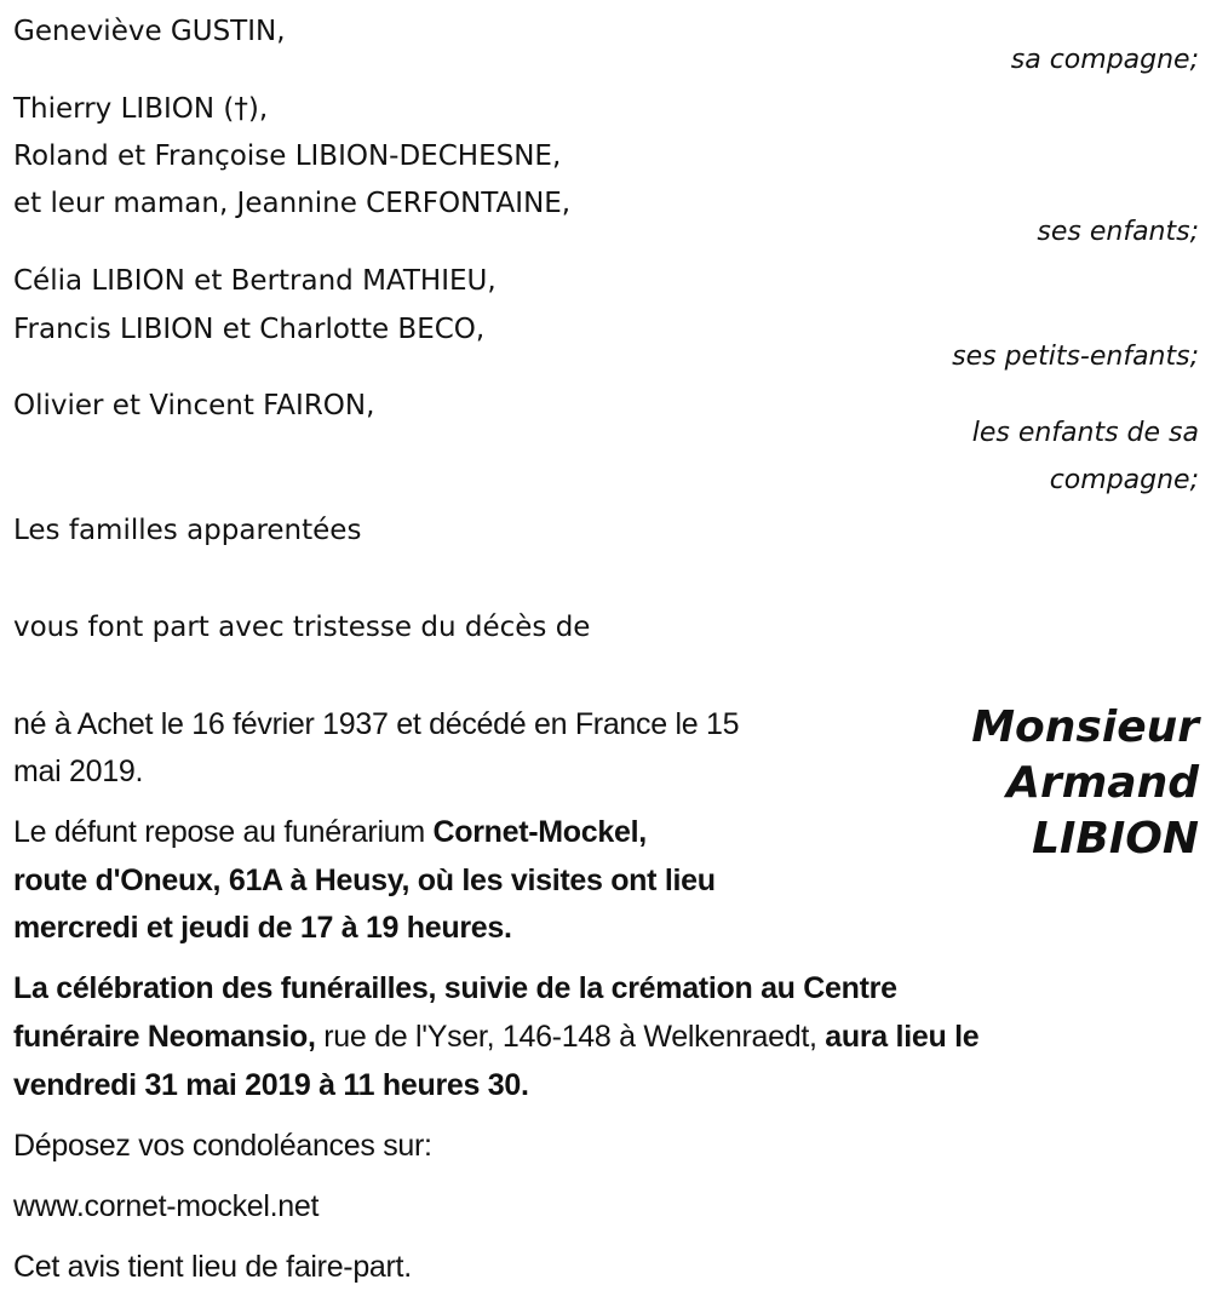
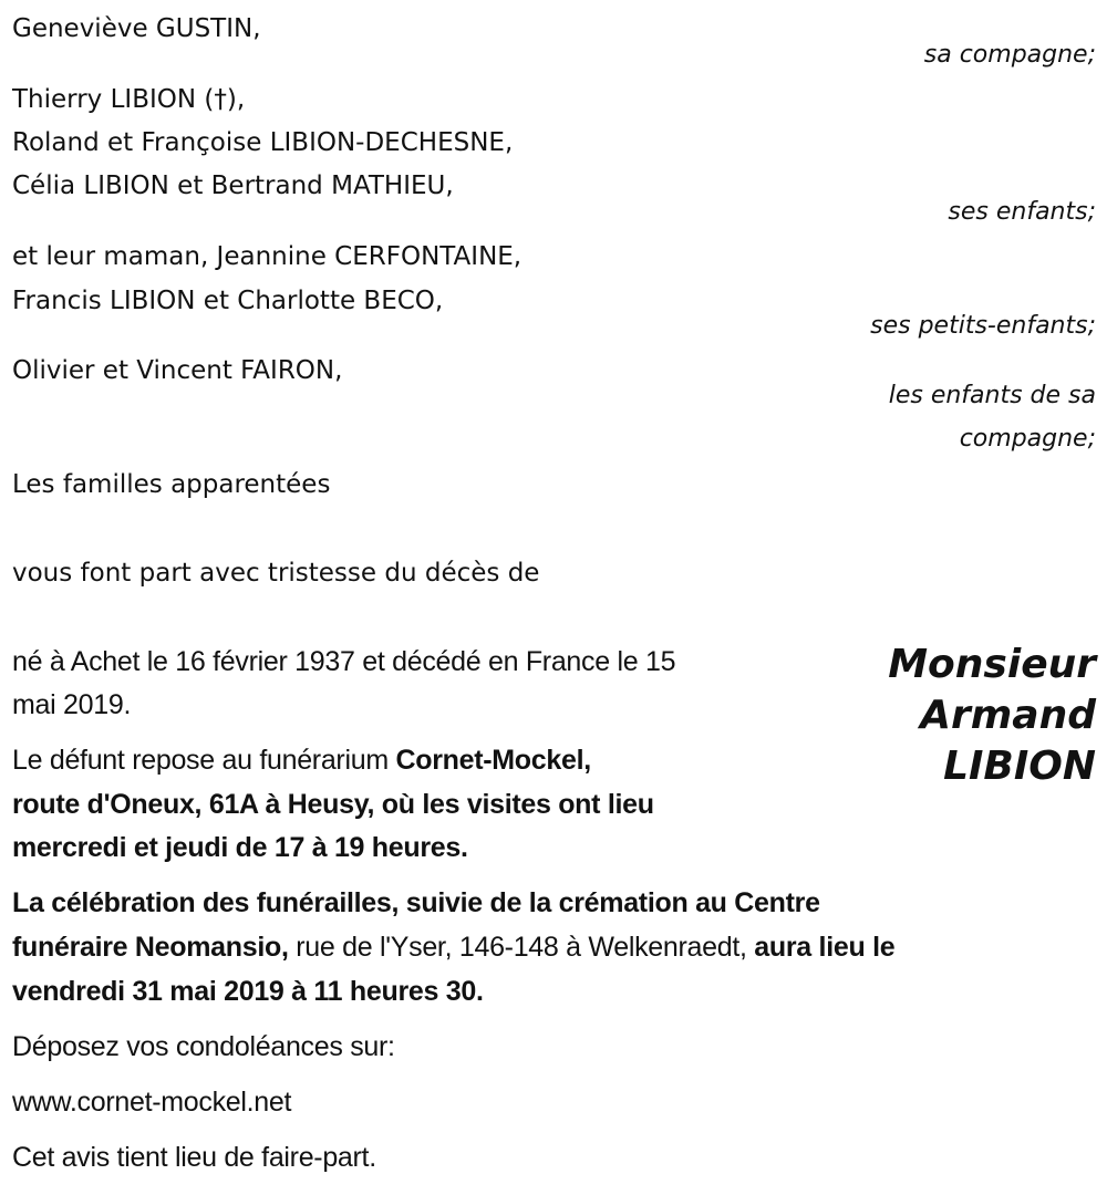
  Geneviève GUSTIN,
  sa compagne;
  Thierry LIBION (†),
  Roland et Françoise LIBION-DECHESNE,
- et leur maman, Jeannine CERFONTAINE,
+ Célia LIBION et Bertrand MATHIEU,
  ses enfants;
- Célia LIBION et Bertrand MATHIEU,
+ et leur maman, Jeannine CERFONTAINE,
  Francis LIBION et Charlotte BECO,
  ses petits-enfants;
  Olivier et Vincent FAIRON,
  les enfants de sa
  compagne;
  Les familles apparentées
  vous font part avec tristesse du décès de
  Monsieur
  Armand
  LIBION
  né à Achet le 16 février 1937 et décédé en France le 15
  mai 2019.
  Le défunt repose au funérarium Cornet-Mockel,
  route d'Oneux, 61A à Heusy, où les visites ont lieu
  mercredi et jeudi de 17 à 19 heures.
  La célébration des funérailles, suivie de la crémation au Centre
  funéraire Neomansio, rue de l'Yser, 146-148 à Welkenraedt, aura lieu le
  vendredi 31 mai 2019 à 11 heures 30.
  Déposez vos condoléances sur:
  www.cornet-mockel.net
  Cet avis tient lieu de faire-part.
